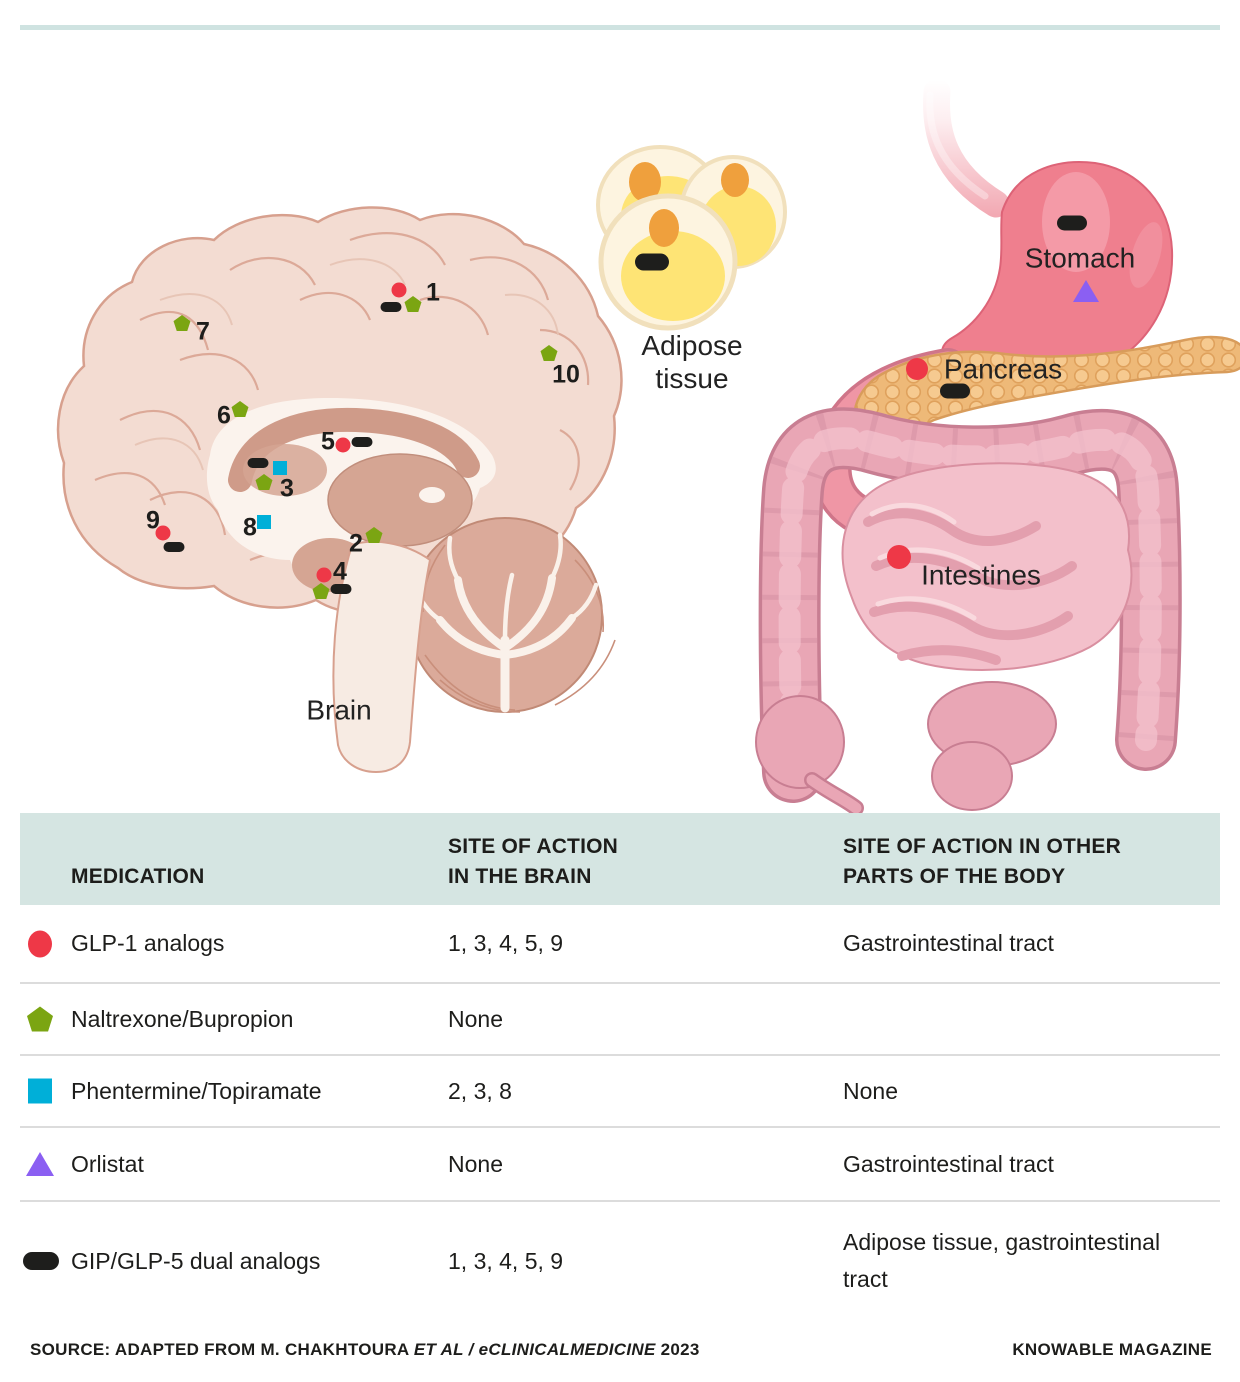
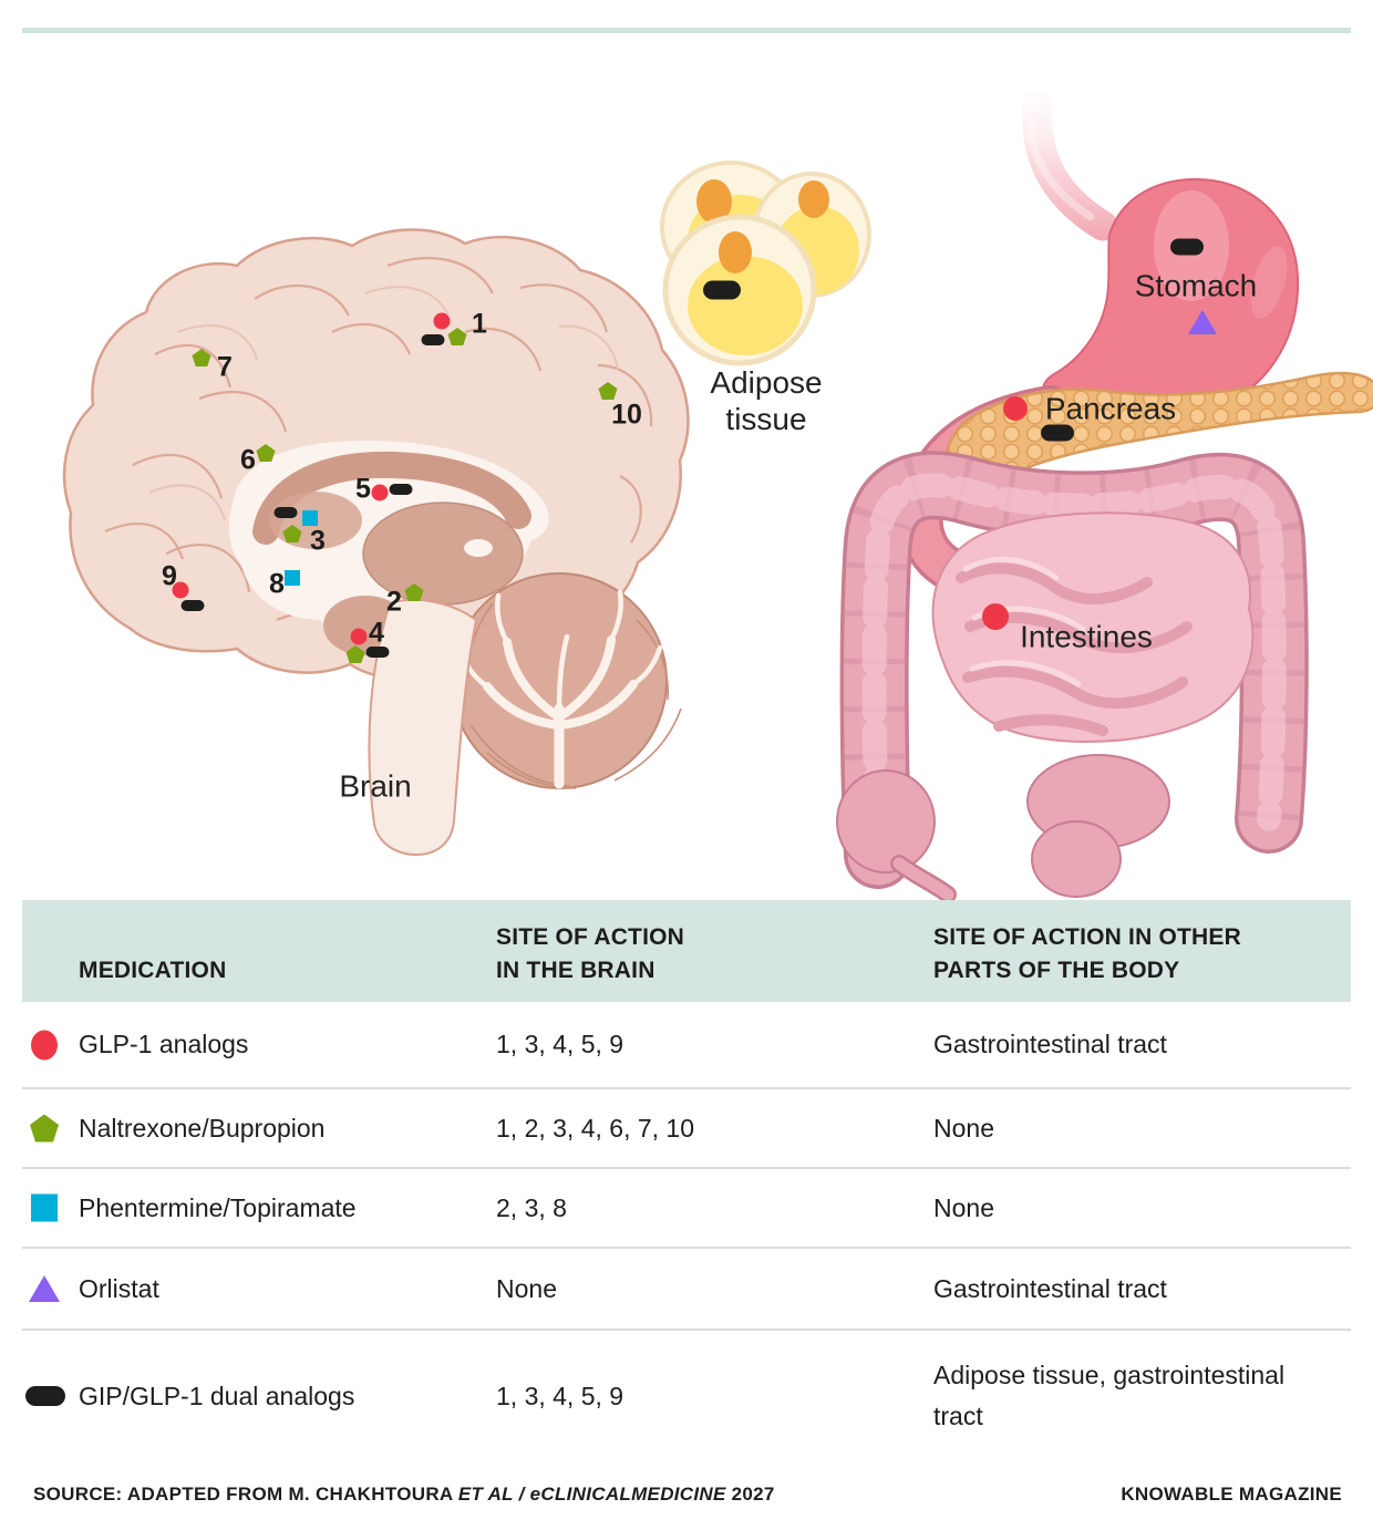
  Brain
  Adipose
  tissue
  Stomach
  Pancreas
  Intestines
  1
  2
  3
  4
  5
  6
  7
  8
  9
  10
  MEDICATION
  SITE OF ACTION
  IN THE BRAIN
  SITE OF ACTION IN OTHER
  PARTS OF THE BODY
  GLP-1 analogs
  1, 3, 4, 5, 9
  Gastrointestinal tract
  Naltrexone/Bupropion
+ 1, 2, 3, 4, 6, 7, 10
  None
  Phentermine/Topiramate
  2, 3, 8
  None
  Orlistat
  None
  Gastrointestinal tract
- GIP/GLP-5 dual analogs
+ GIP/GLP-1 dual analogs
  1, 3, 4, 5, 9
  Adipose tissue, gastrointestinal tract
- SOURCE: ADAPTED FROM M. CHAKHTOURA ET AL / eCLINICALMEDICINE 2023
+ SOURCE: ADAPTED FROM M. CHAKHTOURA ET AL / eCLINICALMEDICINE 2027
  KNOWABLE MAGAZINE
